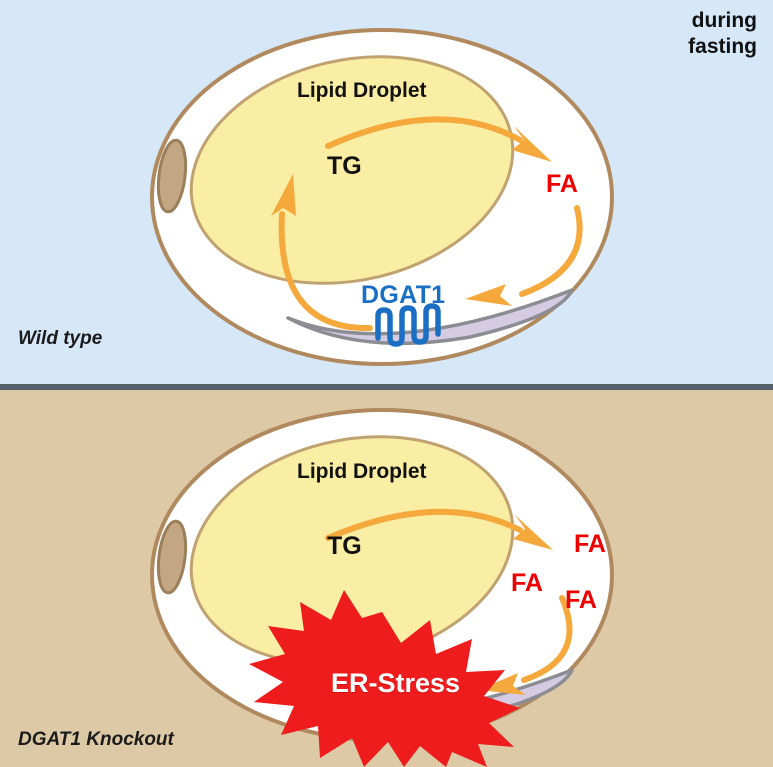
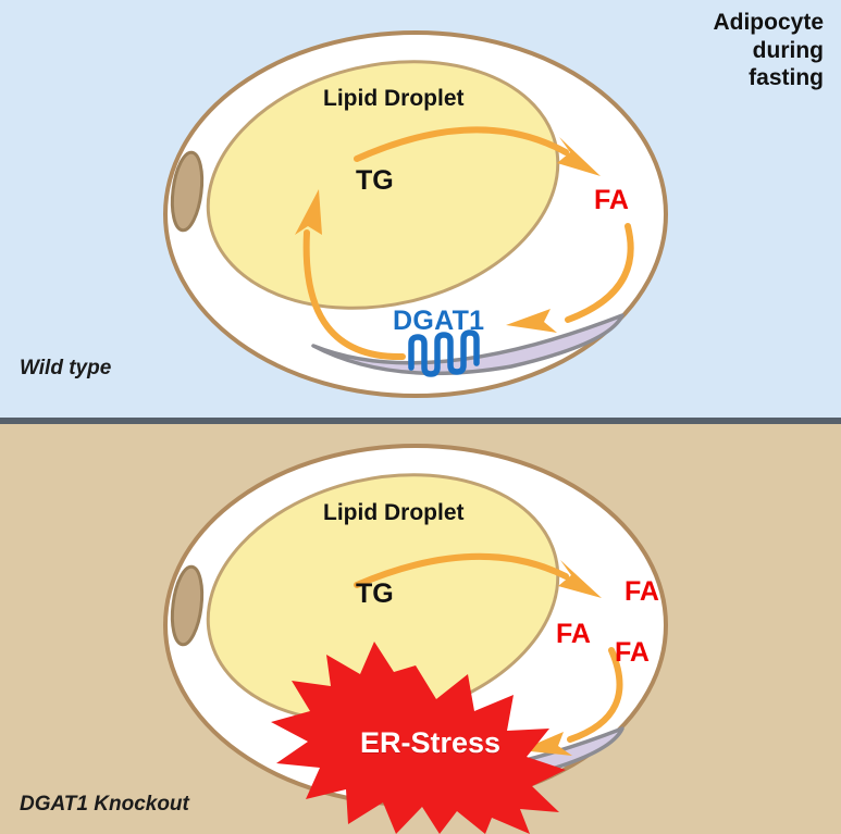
+ Adipocyte
  during
  fasting
  Lipid Droplet
  TG
  FA
  DGAT1
  Wild type
  Lipid Droplet
  TG
  FA
  FA
  FA
  ER-Stress
  DGAT1 Knockout
